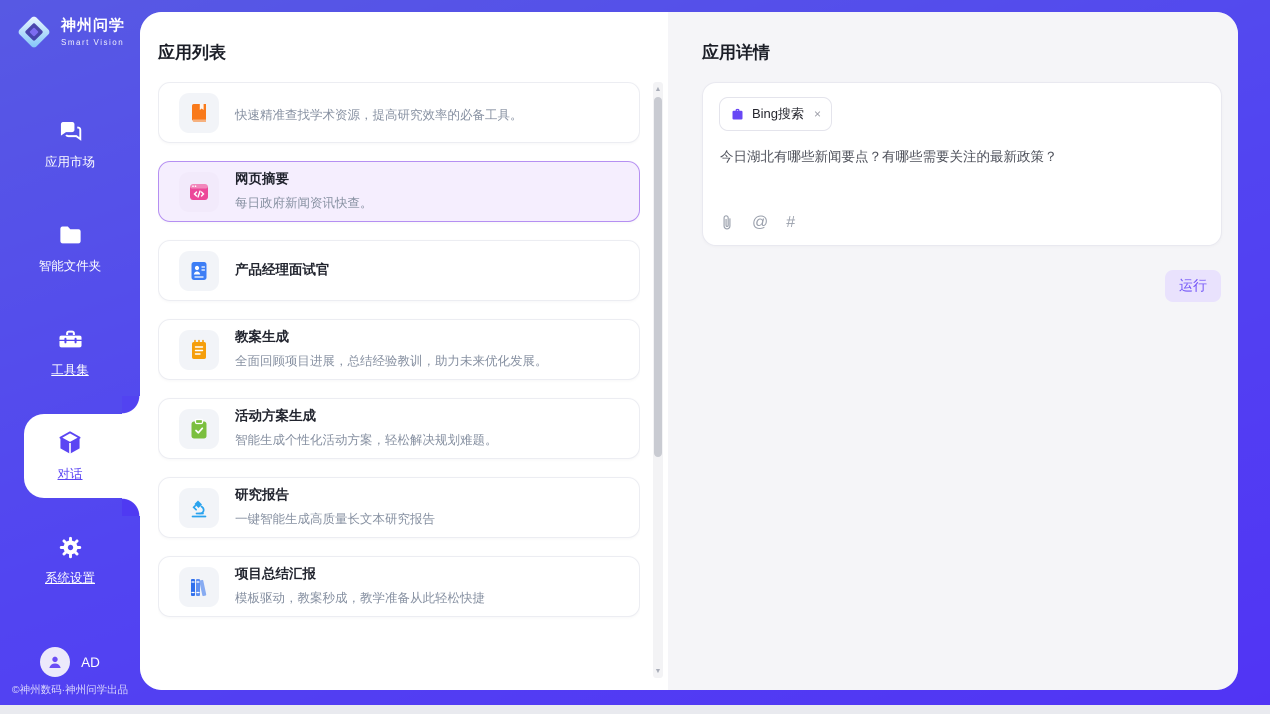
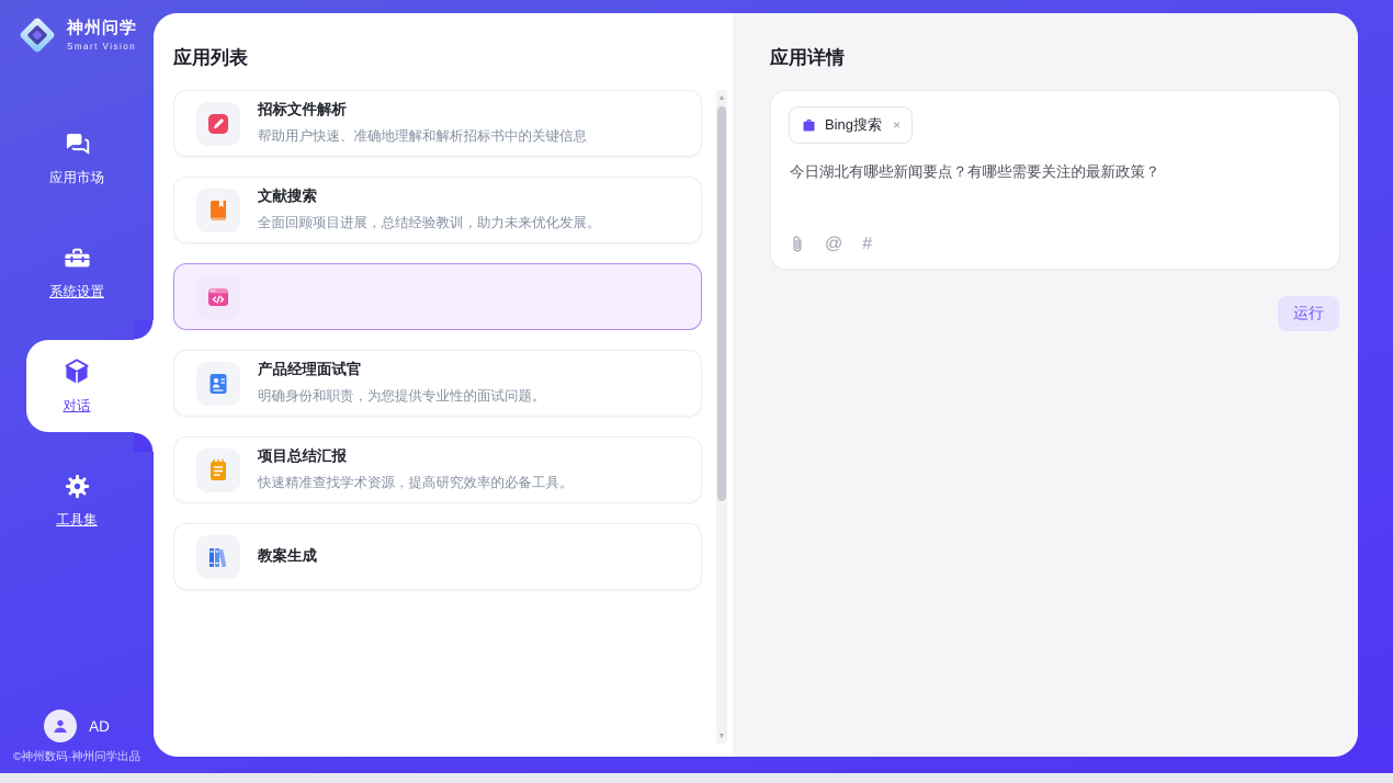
  神州问学
  Smart Vision
  应用市场
- 智能文件夹
- 工具集
+ 系统设置
  对话
- 系统设置
+ 工具集
  AD
  ©神州数码·神州问学出品
  应用列表
+ 招标文件解析
+ 帮助用户快速、准确地理解和解析招标书中的关键信息
+ 文献搜索
- 快速精准查找学术资源，提高研究效率的必备工具。
+ 全面回顾项目进展，总结经验教训，助力未来优化发展。
- 网页摘要
- 每日政府新闻资讯快查。
  产品经理面试官
+ 明确身份和职责，为您提供专业性的面试问题。
- 教案生成
+ 项目总结汇报
- 全面回顾项目进展，总结经验教训，助力未来优化发展。
+ 快速精准查找学术资源，提高研究效率的必备工具。
- 活动方案生成
- 智能生成个性化活动方案，轻松解决规划难题。
- 研究报告
- 一键智能生成高质量长文本研究报告
- 项目总结汇报
+ 教案生成
- 模板驱动，教案秒成，教学准备从此轻松快捷
  应用详情
  Bing搜索
  ×
  今日湖北有哪些新闻要点？有哪些需要关注的最新政策？
  @
  #
  运行
